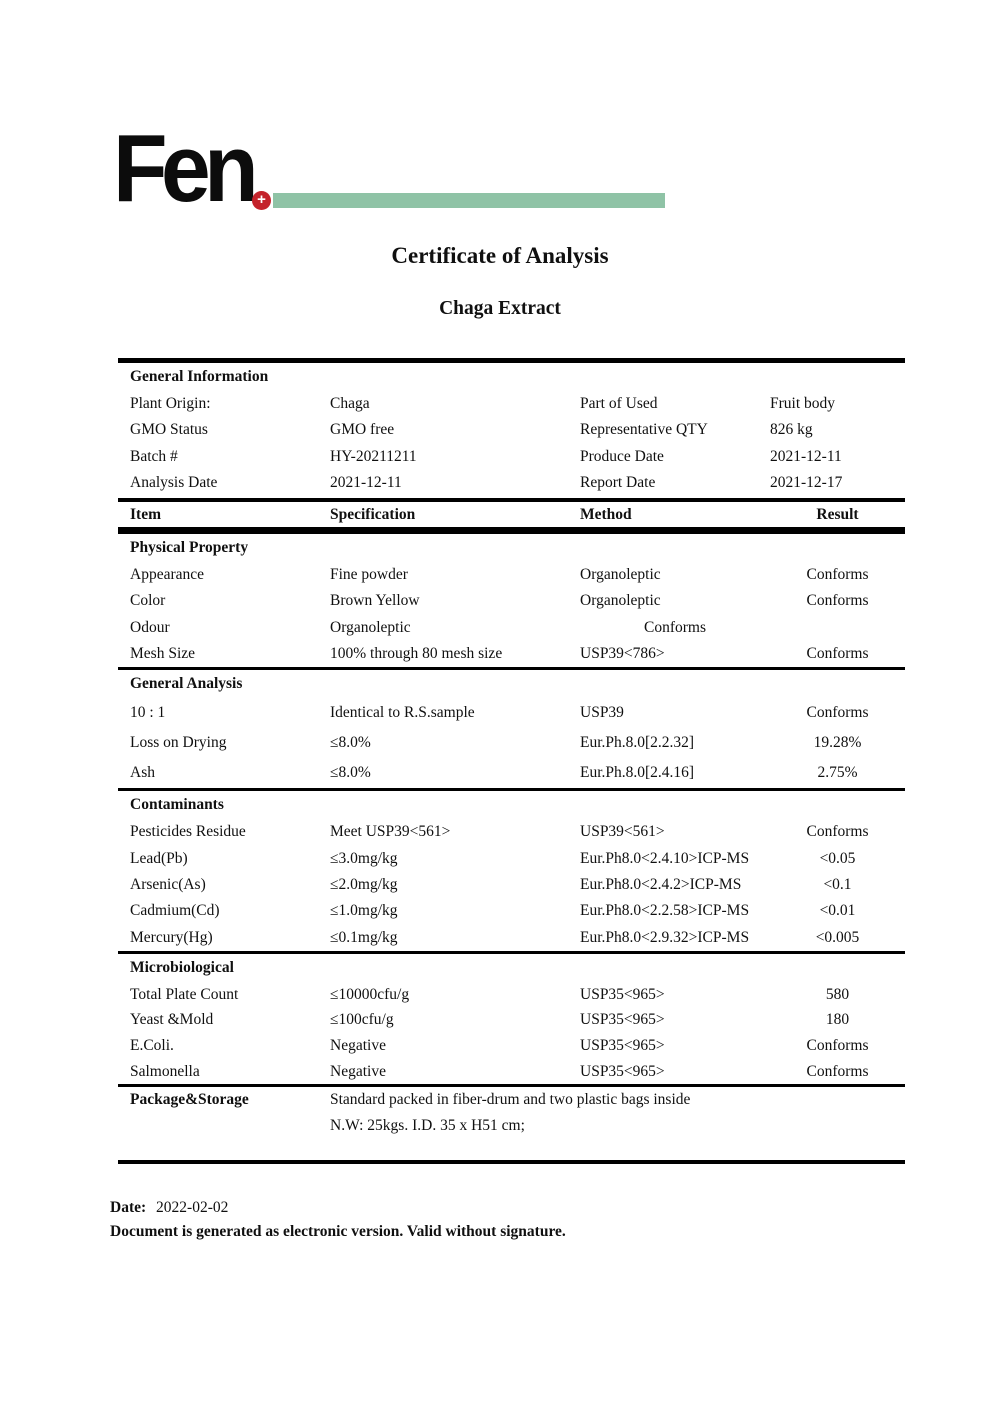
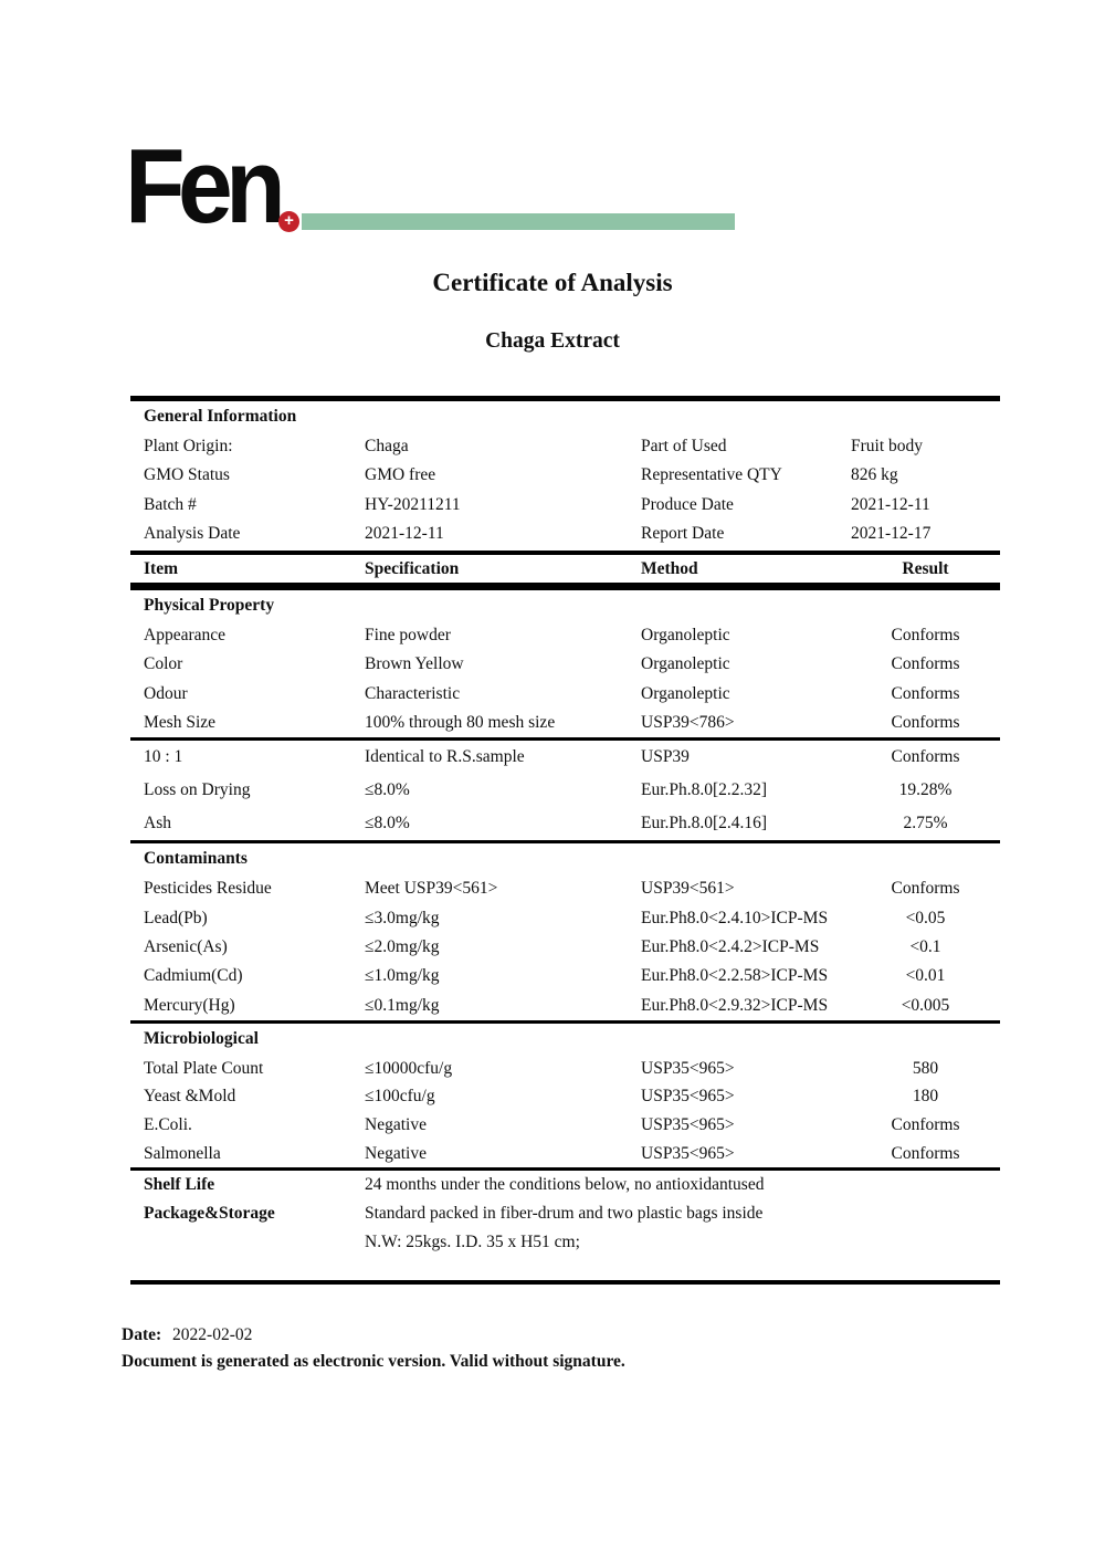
  Fen
  Certificate of Analysis
  Chaga Extract
  General Information
  Plant Origin:
  Chaga
  Part of Used
  Fruit body
  GMO Status
  GMO free
  Representative QTY
  826 kg
  Batch #
  HY-20211211
  Produce Date
  2021-12-11
  Analysis Date
  2021-12-11
  Report Date
  2021-12-17
  Item
  Specification
  Method
  Result
  Physical Property
  Appearance
  Fine powder
  Organoleptic
  Conforms
  Color
  Brown Yellow
  Organoleptic
  Conforms
  Odour
+ Characteristic
  Organoleptic
  Conforms
  Mesh Size
  100% through 80 mesh size
  USP39<786>
  Conforms
- General Analysis
  10 : 1
  Identical to R.S.sample
  USP39
  Conforms
  Loss on Drying
  ≤8.0%
  Eur.Ph.8.0[2.2.32]
  19.28%
  Ash
  ≤8.0%
  Eur.Ph.8.0[2.4.16]
  2.75%
  Contaminants
  Pesticides Residue
  Meet USP39<561>
  USP39<561>
  Conforms
  Lead(Pb)
  ≤3.0mg/kg
  Eur.Ph8.0<2.4.10>ICP-MS
  <0.05
  Arsenic(As)
  ≤2.0mg/kg
  Eur.Ph8.0<2.4.2>ICP-MS
  <0.1
  Cadmium(Cd)
  ≤1.0mg/kg
  Eur.Ph8.0<2.2.58>ICP-MS
  <0.01
  Mercury(Hg)
  ≤0.1mg/kg
  Eur.Ph8.0<2.9.32>ICP-MS
  <0.005
  Microbiological
  Total Plate Count
  ≤10000cfu/g
  USP35<965>
  580
  Yeast &Mold
  ≤100cfu/g
  USP35<965>
  180
  E.Coli.
  Negative
  USP35<965>
  Conforms
  Salmonella
  Negative
  USP35<965>
  Conforms
+ Shelf Life
+ 24 months under the conditions below, no antioxidantused
  Package&Storage
  Standard packed in fiber-drum and two plastic bags inside
  N.W: 25kgs. I.D. 35 x H51 cm;
  Date: 2022-02-02
  Document is generated as electronic version. Valid without signature.
